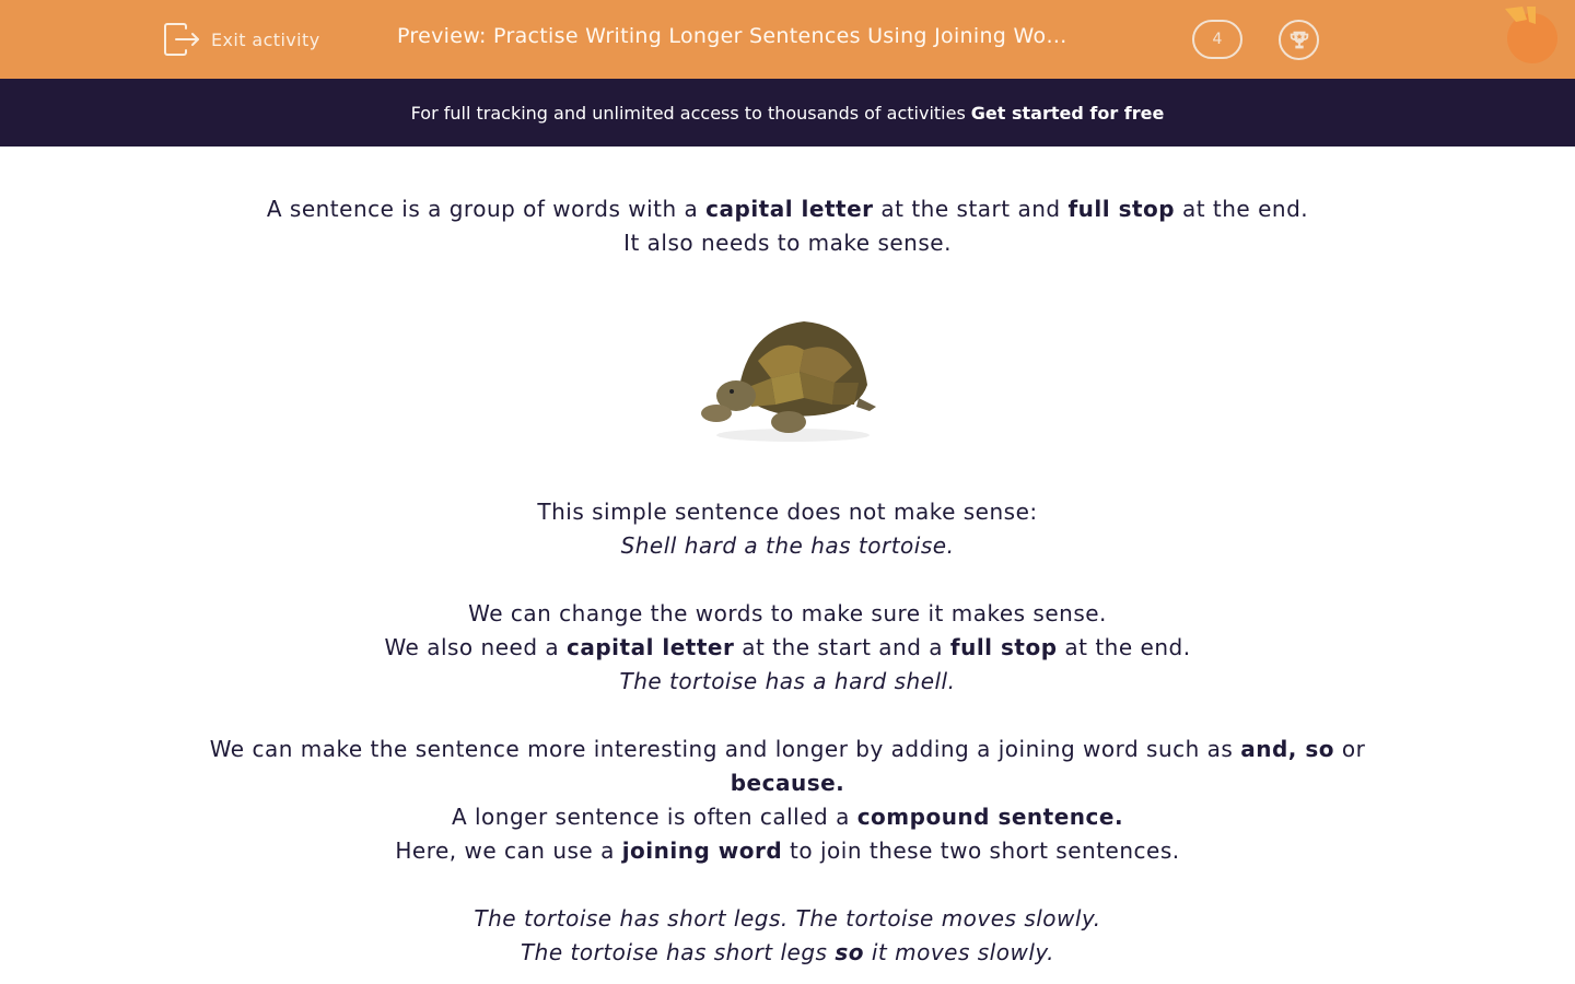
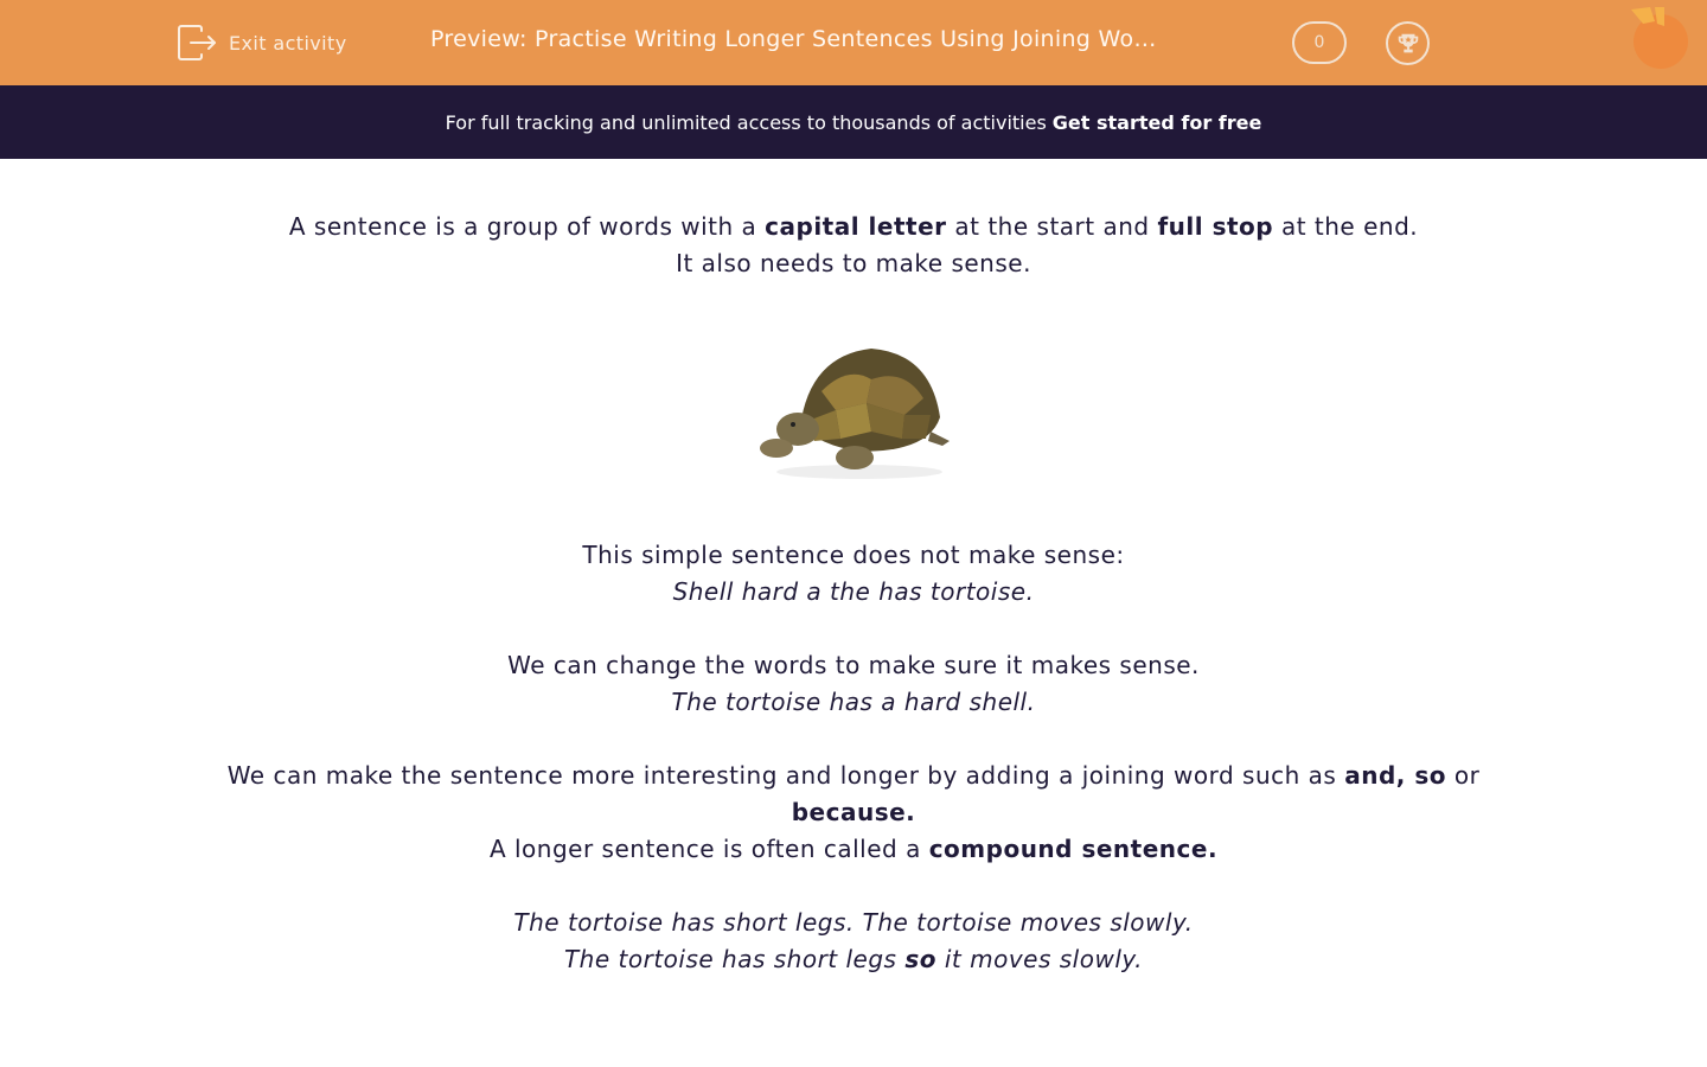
  Exit activity
  Preview: Practise Writing Longer Sentences Using Joining Words
- 4
+ 0
  For full tracking and unlimited access to thousands of activities
  Get started for free
  A sentence is a group of words with a capital letter at the start and full stop at the end.
  It also needs to make sense.
  This simple sentence does not make sense:
  Shell hard a the has tortoise.
  We can change the words to make sure it makes sense.
- We also need a capital letter at the start and a full stop at the end.
  The tortoise has a hard shell.
  We can make the sentence more interesting and longer by adding a joining word such as and, so or because.
  A longer sentence is often called a compound sentence.
- Here, we can use a joining word to join these two short sentences.
  The tortoise has short legs. The tortoise moves slowly.
  The tortoise has short legs so it moves slowly.
